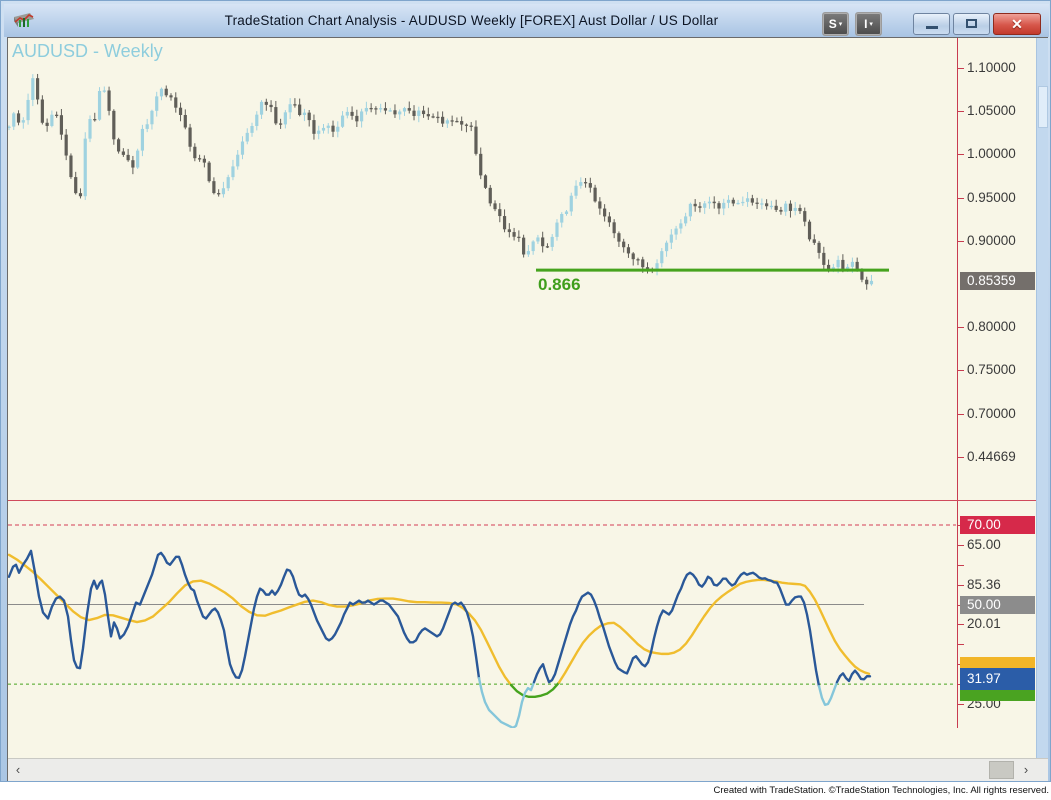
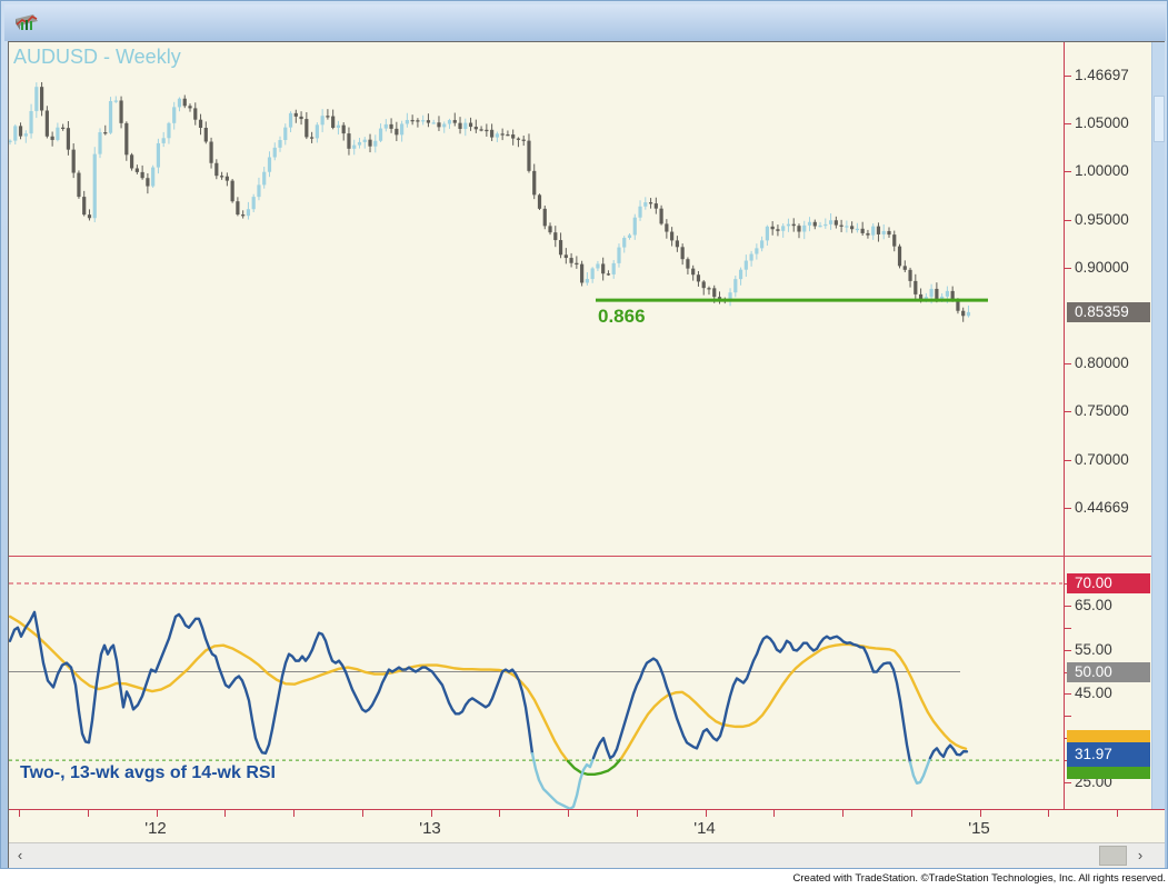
- TradeStation Chart Analysis - AUDUSD Weekly [FOREX] Aust Dollar / US Dollar
- S
- I
- ✕
  AUDUSD - Weekly
+ Two-, 13-wk avgs of 14-wk RSI
  0.866
- 1.10000
+ 1.46697
  1.05000
  1.00000
  0.95000
  0.90000
  0.80000
  0.75000
  0.70000
  0.44669
  0.85359
  70.00
  65.00
- 85.36
+ 55.00
  50.00
- 20.01
+ 45.00
  25.00
  31.97
+ '12
+ '13
+ '14
+ '15
  ‹
  ›
  Created with TradeStation. ©TradeStation Technologies, Inc. All rights reserved.
